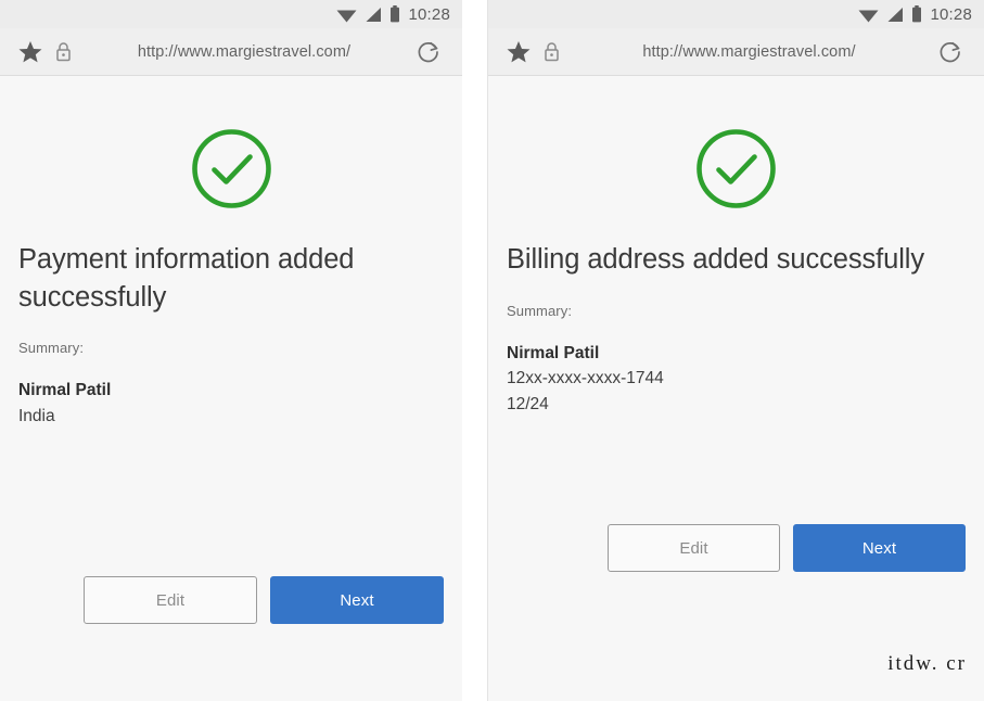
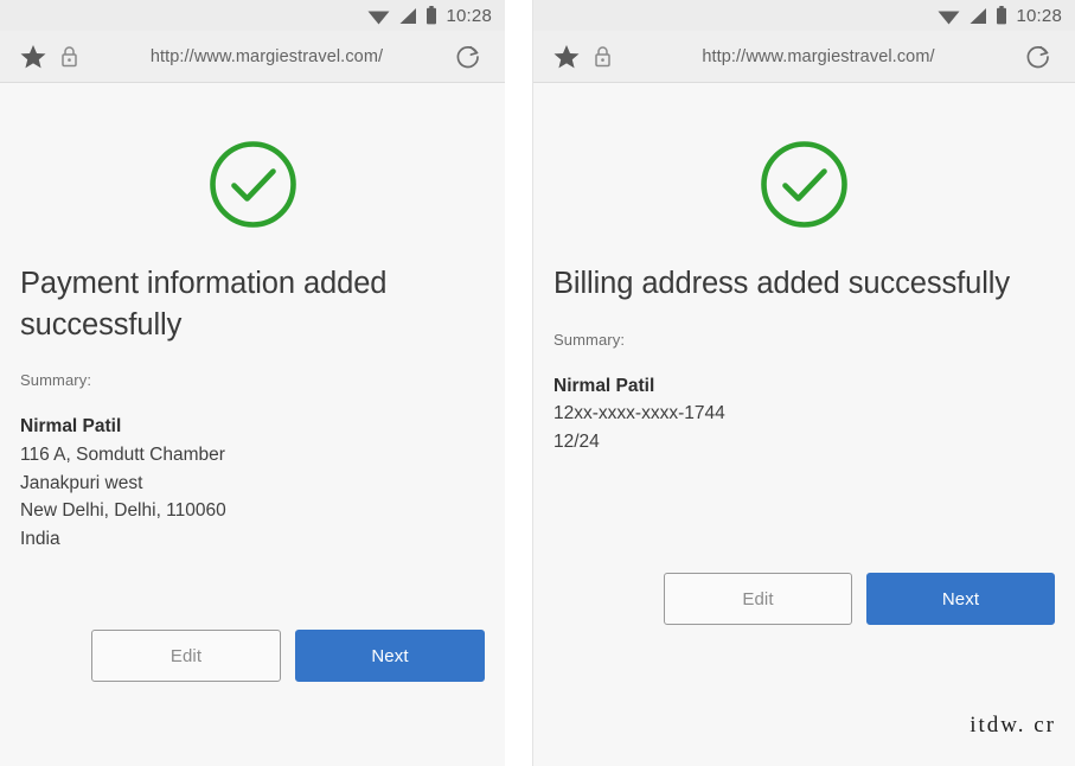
  10:28
  http://www.margiestravel.com/
  Payment information added successfully
  Summary:
  Nirmal Patil
+ 116 A, Somdutt Chamber
+ Janakpuri west
+ New Delhi, Delhi, 110060
  India
  Edit
  Next
  10:28
  http://www.margiestravel.com/
  Billing address added successfully
  Summary:
  Nirmal Patil
  12xx-xxxx-xxxx-1744
  12/24
  Edit
  Next
  itdw. cr
